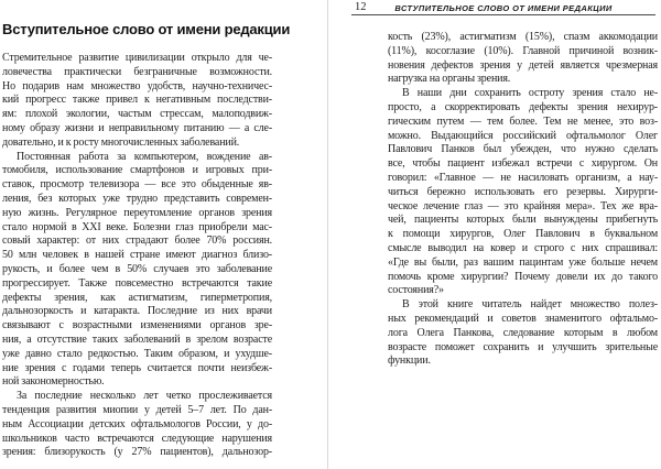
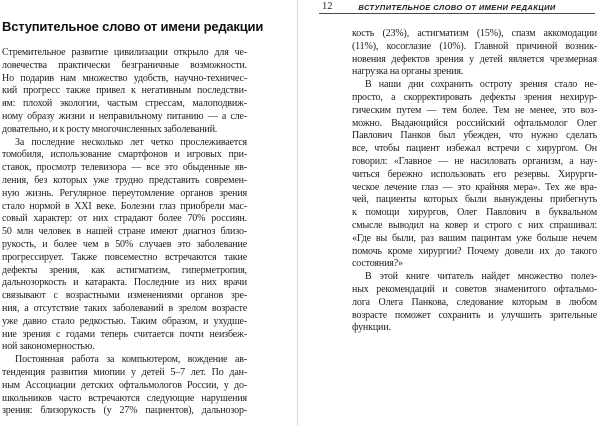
  Вступительное слово от имени редакции
  Стремительное развитие цивилизации открыло для че-
  ловечества практически безграничные возможности.
  Но подарив нам множество удобств, научно-техничес-
  кий прогресс также привел к негативным последстви-
  ям: плохой экологии, частым стрессам, малоподвиж-
  ному образу жизни и неправильному питанию — а сле-
  довательно, и к росту многочисленных заболеваний.
- Постоянная работа за компьютером, вождение ав-
+ За последние несколько лет четко прослеживается
  томобиля, использование смартфонов и игровых при-
  ставок, просмотр телевизора — все это обыденные яв-
  ления, без которых уже трудно представить современ-
  ную жизнь. Регулярное переутомление органов зрения
  стало нормой в XXI веке. Болезни глаз приобрели мас-
  совый характер: от них страдают более 70% россиян.
  50 млн человек в нашей стране имеют диагноз близо-
  рукость, и более чем в 50% случаев это заболевание
  прогрессирует. Также повсеместно встречаются такие
  дефекты зрения, как астигматизм, гиперметропия,
  дальнозоркость и катаракта. Последние из них врачи
  связывают с возрастными изменениями органов зре-
  ния, а отсутствие таких заболеваний в зрелом возрасте
  уже давно стало редкостью. Таким образом, и ухудше-
  ние зрения с годами теперь считается почти неизбеж-
  ной закономерностью.
- За последние несколько лет четко прослеживается
+ Постоянная работа за компьютером, вождение ав-
  тенденция развития миопии у детей 5–7 лет. По дан-
  ным Ассоциации детских офтальмологов России, у до-
  школьников часто встречаются следующие нарушения
  зрения: близорукость (у 27% пациентов), дальнозор-
  12
  ВСТУПИТЕЛЬНОЕ СЛОВО ОТ ИМЕНИ РЕДАКЦИИ
  кость (23%), астигматизм (15%), спазм аккомодации
  (11%), косоглазие (10%). Главной причиной возник-
  новения дефектов зрения у детей является чрезмерная
  нагрузка на органы зрения.
  В наши дни сохранить остроту зрения стало не-
  просто, а скорректировать дефекты зрения нехирур-
  гическим путем — тем более. Тем не менее, это воз-
  можно. Выдающийся российский офтальмолог Олег
  Павлович Панков был убежден, что нужно сделать
  все, чтобы пациент избежал встречи с хирургом. Он
  говорил: «Главное — не насиловать организм, а нау-
  читься бережно использовать его резервы. Хирурги-
  ческое лечение глаз — это крайняя мера». Тех же вра-
  чей, пациенты которых были вынуждены прибегнуть
  к помощи хирургов, Олег Павлович в буквальном
  смысле выводил на ковер и строго с них спрашивал:
  «Где вы были, раз вашим пацинтам уже больше нечем
  помочь кроме хирургии? Почему довели их до такого
  состояния?»
  В этой книге читатель найдет множество полез-
  ных рекомендаций и советов знаменитого офтальмо-
  лога Олега Панкова, следование которым в любом
  возрасте поможет сохранить и улучшить зрительные
  функции.
